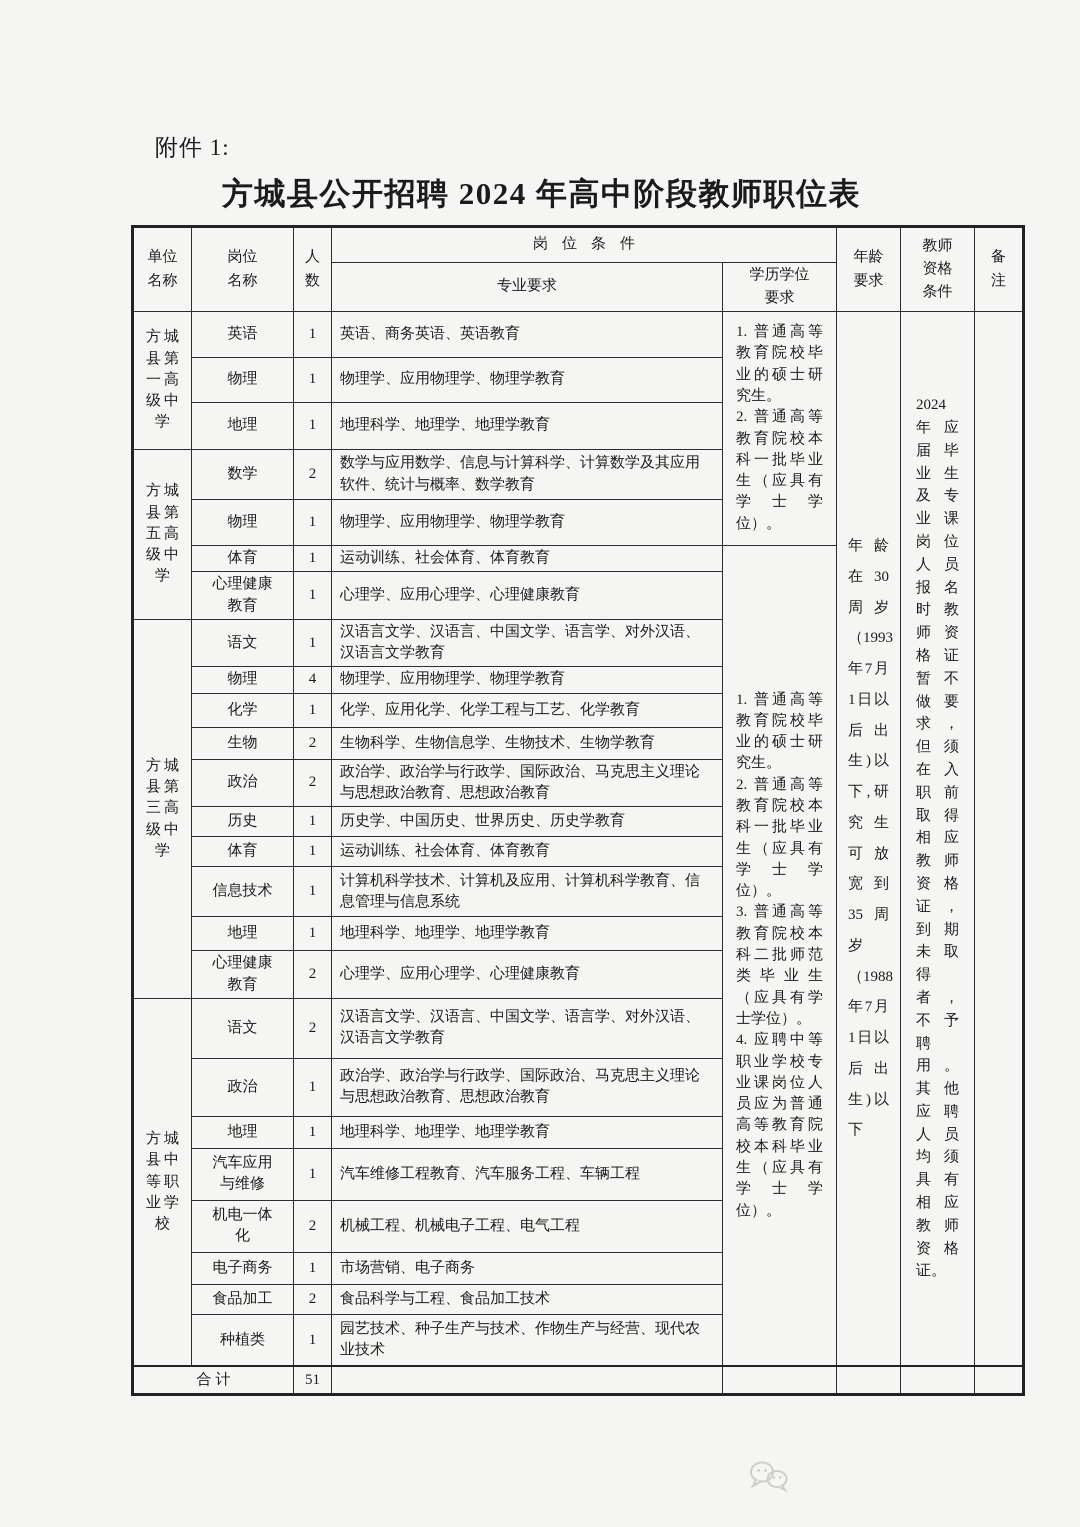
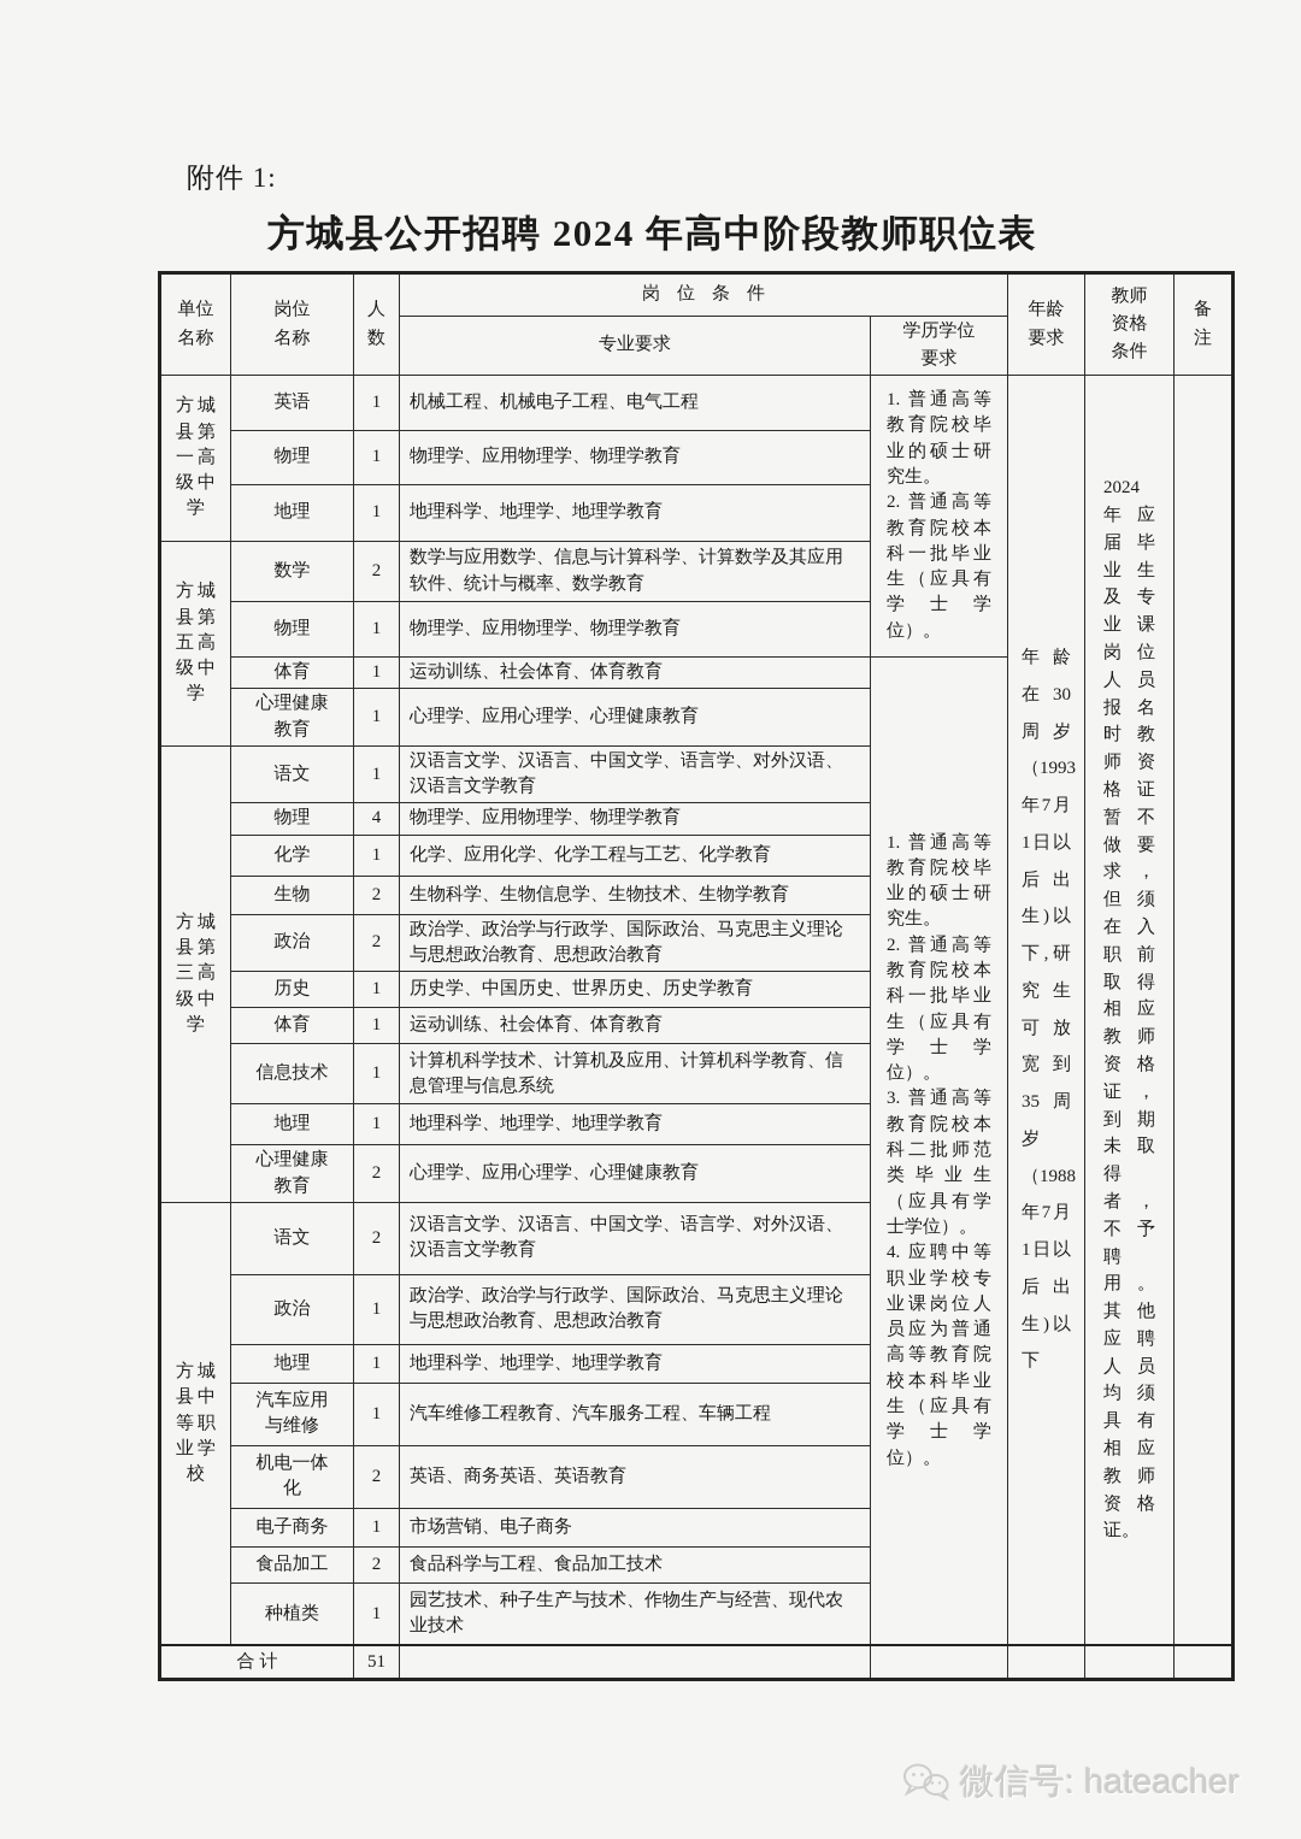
  附件 1:
  方城县公开招聘 2024 年高中阶段教师职位表
  单位名称	岗位名称	人数	岗位条件	年龄要求	教师资格条件	备注
  专业要求	学历学位要求
- 方城县第一高级中学	英语	1	英语、商务英语、英语教育	1. 普通高等教育院校毕业的硕士研究生。 2. 普通高等教育院校本科一批毕业生（应具有学士学位）。	年龄在30周岁（1993年7月1日以后出生)以下,研究生可放宽到35周岁（1988年7月1日以后出生)以下	2024 年应届毕业生及专业课岗位人员报名时教师资格证暂不做要求，但须在入职前取得相应教师资格证，到期未取得者，不予聘用。其他应聘人员均须具有相应教师资格证。
+ 方城县第一高级中学	英语	1	机械工程、机械电子工程、电气工程	1. 普通高等教育院校毕业的硕士研究生。 2. 普通高等教育院校本科一批毕业生（应具有学士学位）。	年龄在30周岁（1993年7月1日以后出生)以下,研究生可放宽到35周岁（1988年7月1日以后出生)以下	2024 年应届毕业生及专业课岗位人员报名时教师资格证暂不做要求，但须在入职前取得相应教师资格证，到期未取得者，不予聘用。其他应聘人员均须具有相应教师资格证。
  物理	1	物理学、应用物理学、物理学教育
  地理	1	地理科学、地理学、地理学教育
  方城县第五高级中学	数学	2	数学与应用数学、信息与计算科学、计算数学及其应用软件、统计与概率、数学教育
  物理	1	物理学、应用物理学、物理学教育
  体育	1	运动训练、社会体育、体育教育	1. 普通高等教育院校毕业的硕士研究生。 2. 普通高等教育院校本科一批毕业生（应具有学士学位）。 3. 普通高等教育院校本科二批师范类毕业生（应具有学士学位）。 4. 应聘中等职业学校专业课岗位人员应为普通高等教育院校本科毕业生（应具有学士学位）。
  心理健康教育	1	心理学、应用心理学、心理健康教育
  方城县第三高级中学	语文	1	汉语言文学、汉语言、中国文学、语言学、对外汉语、汉语言文学教育
  物理	4	物理学、应用物理学、物理学教育
  化学	1	化学、应用化学、化学工程与工艺、化学教育
  生物	2	生物科学、生物信息学、生物技术、生物学教育
  政治	2	政治学、政治学与行政学、国际政治、马克思主义理论与思想政治教育、思想政治教育
  历史	1	历史学、中国历史、世界历史、历史学教育
  体育	1	运动训练、社会体育、体育教育
  信息技术	1	计算机科学技术、计算机及应用、计算机科学教育、信息管理与信息系统
  地理	1	地理科学、地理学、地理学教育
  心理健康教育	2	心理学、应用心理学、心理健康教育
  方城县中等职业学校	语文	2	汉语言文学、汉语言、中国文学、语言学、对外汉语、汉语言文学教育
  政治	1	政治学、政治学与行政学、国际政治、马克思主义理论与思想政治教育、思想政治教育
  地理	1	地理科学、地理学、地理学教育
  汽车应用与维修	1	汽车维修工程教育、汽车服务工程、车辆工程
- 机电一体化	2	机械工程、机械电子工程、电气工程
+ 机电一体化	2	英语、商务英语、英语教育
  电子商务	1	市场营销、电子商务
  食品加工	2	食品科学与工程、食品加工技术
  种植类	1	园艺技术、种子生产与技术、作物生产与经营、现代农业技术
  合计	51
+ 微信号: hateacher
